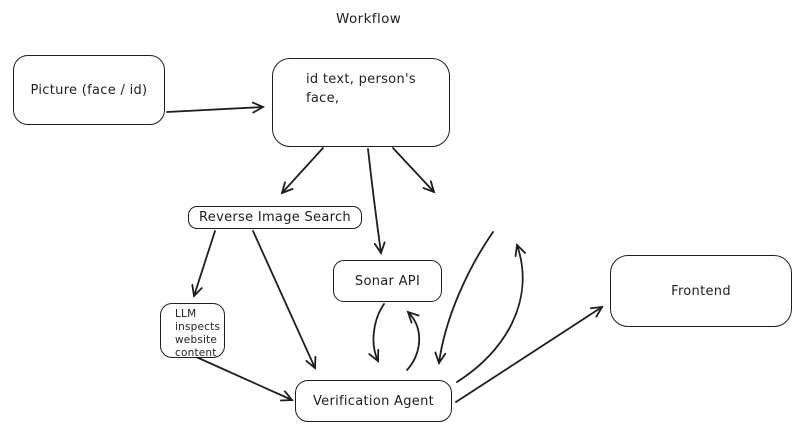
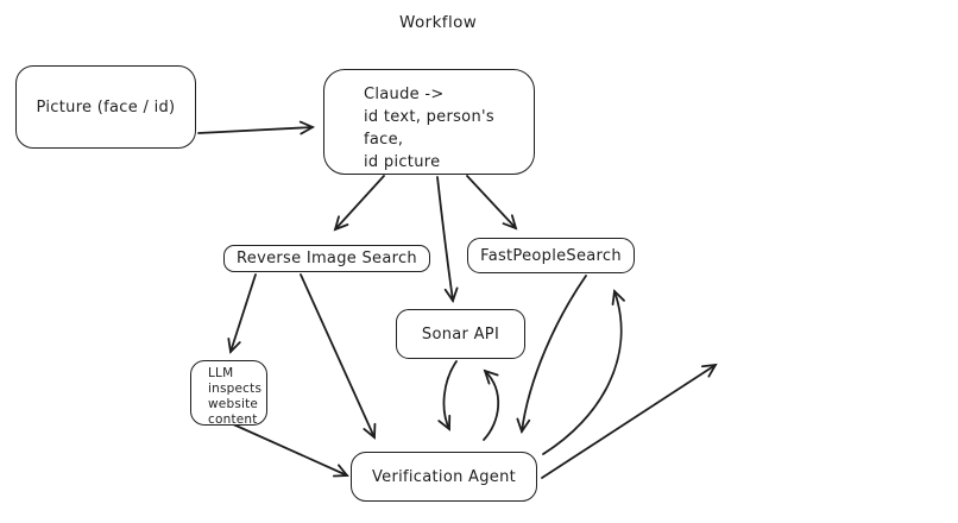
  Workflow
  Picture (face / id)
+ Claude ->
  id text, person's face,
+ id picture
  Reverse Image Search
+ FastPeopleSearch
  Sonar API
  LLM
  inspects
  website
  content
  Verification Agent
- Frontend
